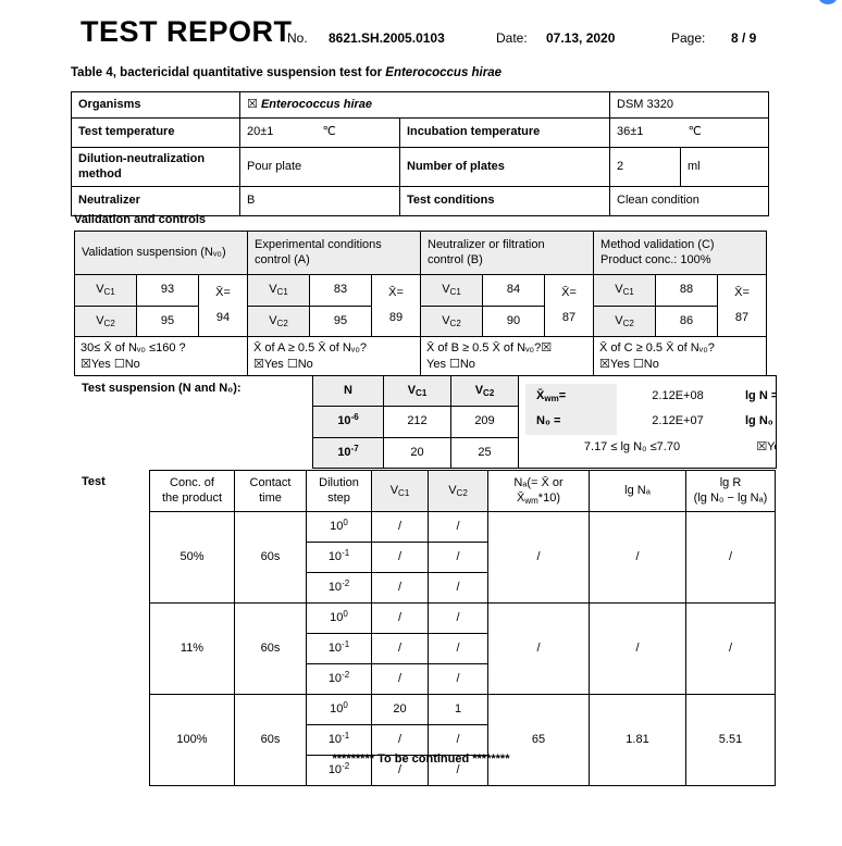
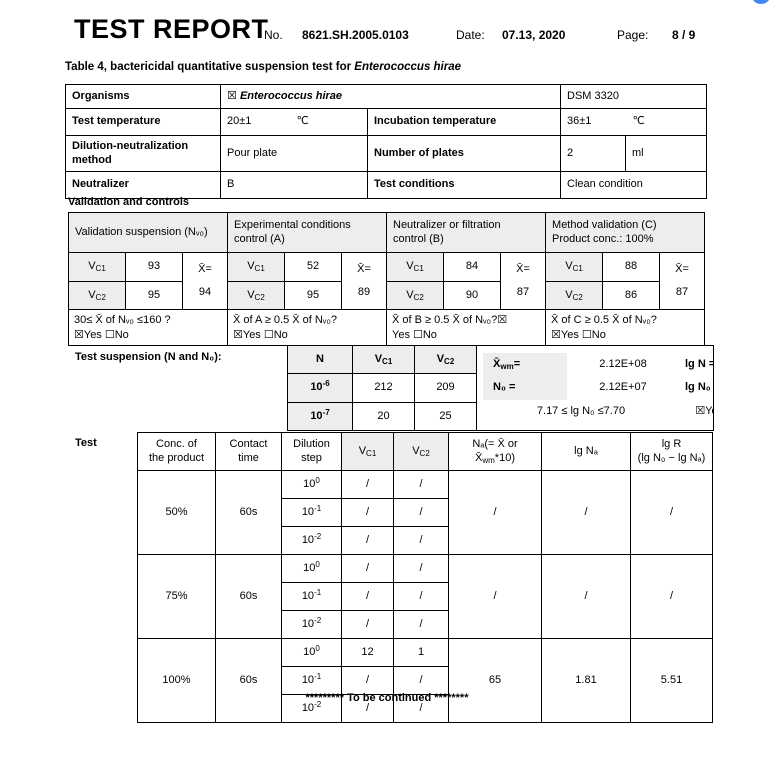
  TEST REPORT
  No.
  8621.SH.2005.0103
  Date:
  07.13, 2020
  Page:
  8 / 9
  Table 4, bactericidal quantitative suspension test for Enterococcus hirae
  Organisms	☒ Enterococcus hirae	DSM 3320
  Test temperature	20±1 ℃	Incubation temperature	36±1 ℃
  Dilution-neutralization method	Pour plate	Number of plates	2	ml
  Neutralizer	B	Test conditions	Clean condition
  Validation and controls
  Validation suspension (Nᵥ₀)	Experimental conditions control (A)	Neutralizer or filtration control (B)	Method validation (C) Product conc.: 100%
- VC1	93	X̄=94	VC1	83	X̄=89	VC1	84	X̄=87	VC1	88	X̄=87
+ VC1	93	X̄=94	VC1	52	X̄=89	VC1	84	X̄=87	VC1	88	X̄=87
  VC2	95	VC2	95	VC2	90	VC2	86
  30≤ X̄ of Nᵥ₀ ≤160 ? ☒Yes ☐No	X̄ of A ≥ 0.5 X̄ of Nᵥ₀? ☒Yes ☐No	X̄ of B ≥ 0.5 X̄ of Nᵥ₀?☒ Yes ☐No	X̄ of C ≥ 0.5 X̄ of Nᵥ₀? ☒Yes ☐No
  Test suspension (N and N₀):
  N	VC1	VC2	X̄wm= 2.12E+08 lg N = N₀ = 2.12E+07 lg N₀ 7.17 ≤ lg N₀ ≤7.70 ☒Y
  10-6	212	209
  10-7	20	25
  Test
  Conc. of the product	Contact time	Dilution step	VC1	VC2	Nₐ(= X̄ or X̄wm*10)	lg Nₐ	lg R (lg N₀ − lg Nₐ)
  50%	60s	100	/	/	/	/	/
  10-1	/	/
  10-2	/	/
- 11%	60s	100	/	/	/	/	/
+ 75%	60s	100	/	/	/	/	/
  10-1	/	/
  10-2	/	/
- 100%	60s	100	20	1	65	1.81	5.51
+ 100%	60s	100	12	1	65	1.81	5.51
  10-1	/	/
  10-2	/	/
  ********* To be continued ********
